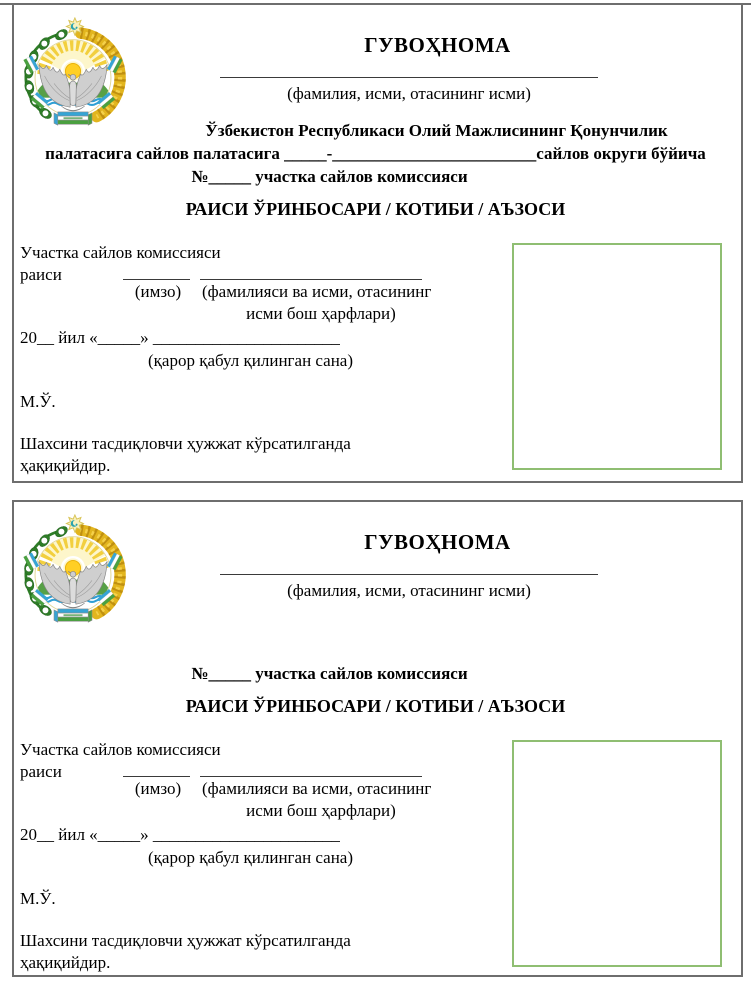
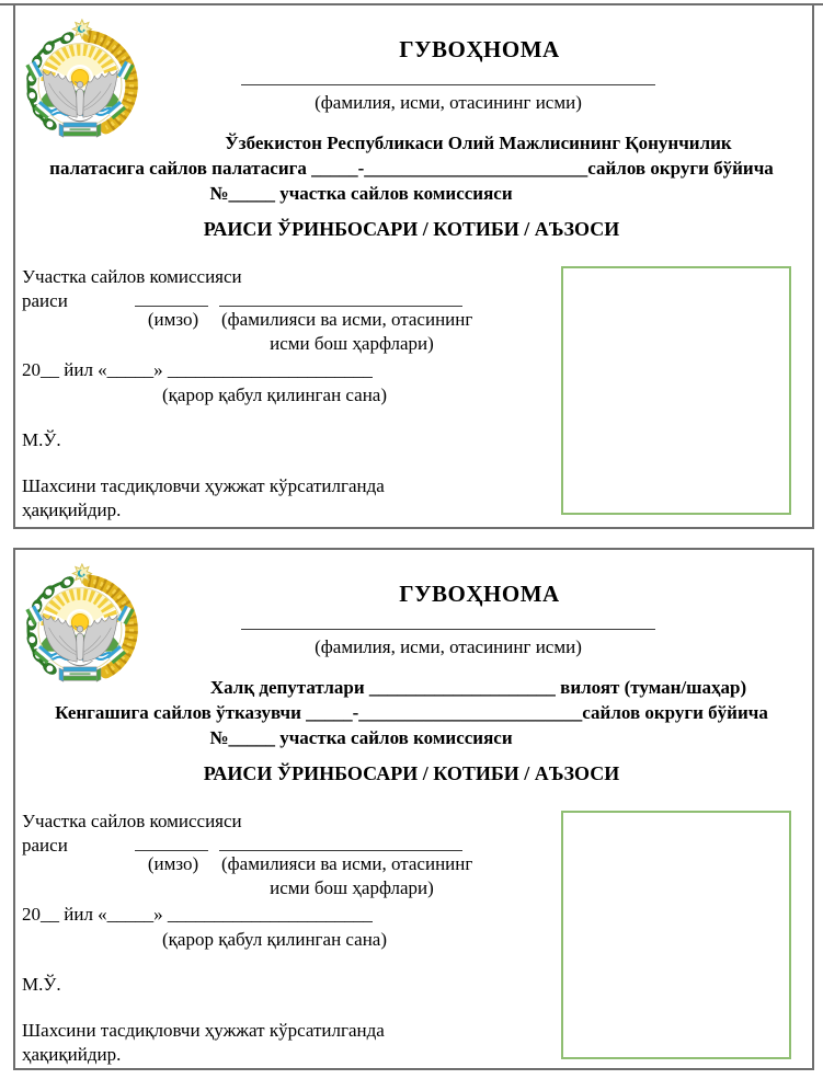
  ГУВОҲНОМА
  (фамилия, исми, отасининг исми)
  Ўзбекистон Республикаси Олий Мажлисининг Қонунчилик
  палатасига сайлов палатасига _____-________________________сайлов округи бўйича
  №_____ участка сайлов комиссияси
  РАИСИ ЎРИНБОСАРИ / КОТИБИ / АЪЗОСИ
  Участка сайлов комиссияси
  раиси
  (имзо)
  (фамилияси ва исми, отасининг
  исми бош ҳарфлари)
  20__ йил «_____» ______________________
  (қарор қабул қилинган сана)
  М.Ў.
  Шахсини тасдиқловчи ҳужжат кўрсатилганда
  ҳақиқийдир.
  ГУВОҲНОМА
  (фамилия, исми, отасининг исми)
+ Халқ депутатлари ____________________ вилоят (туман/шаҳар)
+ Кенгашига сайлов ўтказувчи _____-________________________сайлов округи бўйича
  №_____ участка сайлов комиссияси
  РАИСИ ЎРИНБОСАРИ / КОТИБИ / АЪЗОСИ
  Участка сайлов комиссияси
  раиси
  (имзо)
  (фамилияси ва исми, отасининг
  исми бош ҳарфлари)
  20__ йил «_____» ______________________
  (қарор қабул қилинган сана)
  М.Ў.
  Шахсини тасдиқловчи ҳужжат кўрсатилганда
  ҳақиқийдир.
